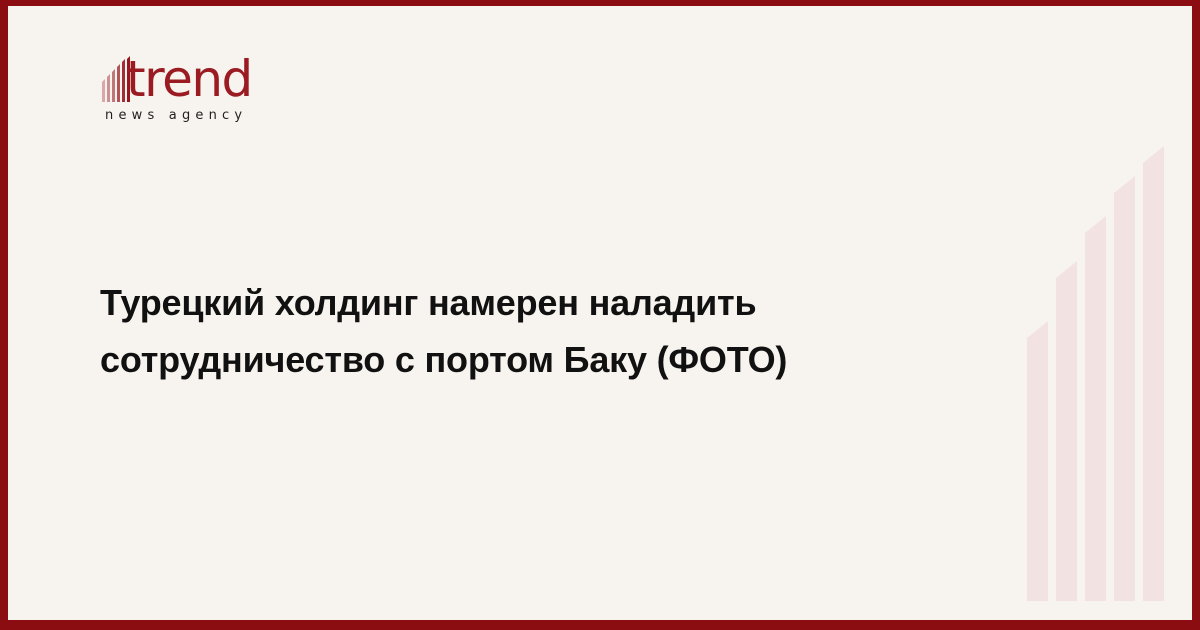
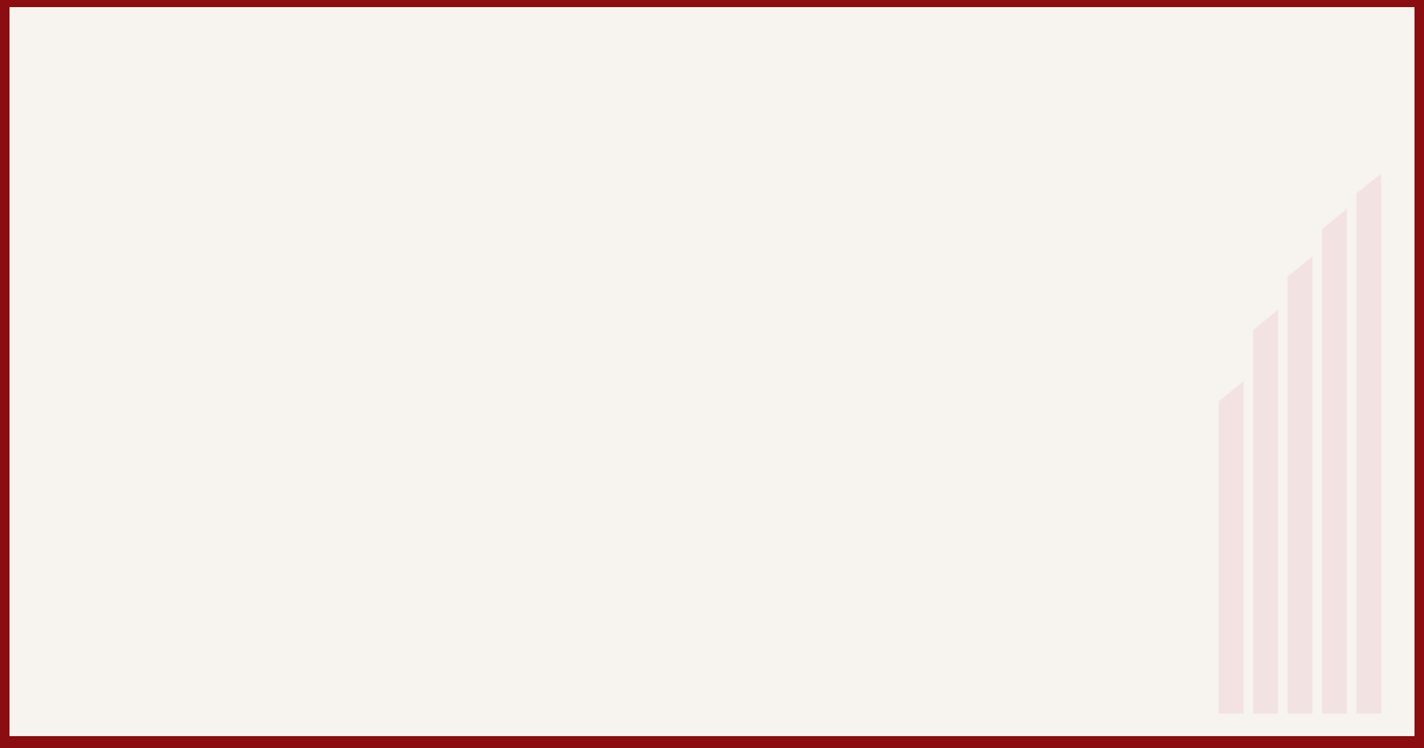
- trend
- news agency
- Турецкий холдинг намерен наладить сотрудничество с портом Баку (ФОТО)
